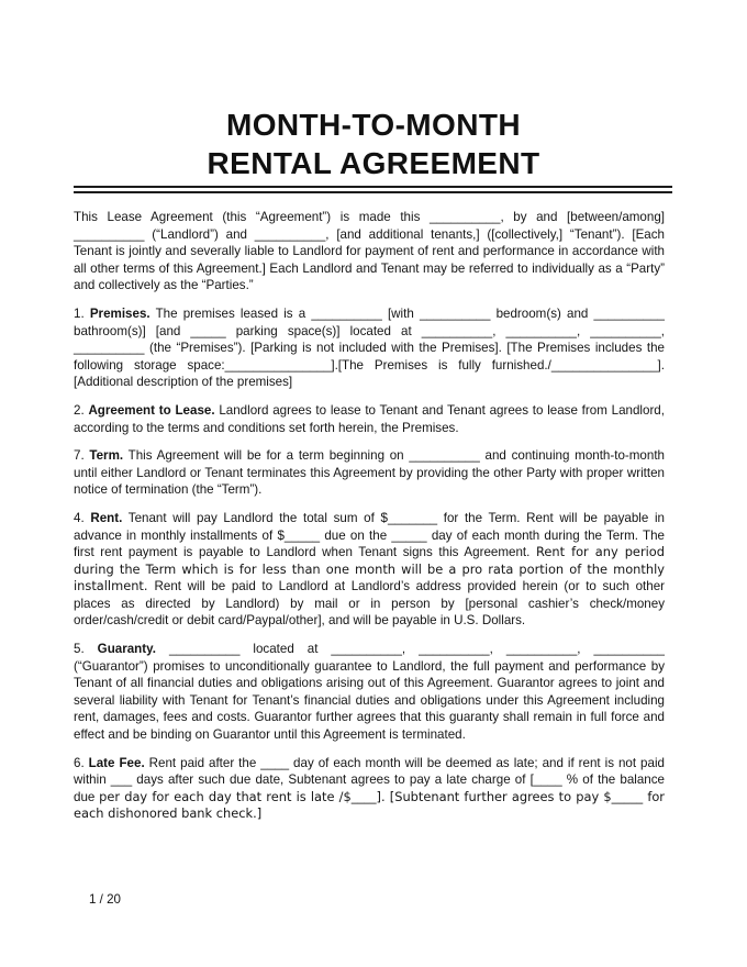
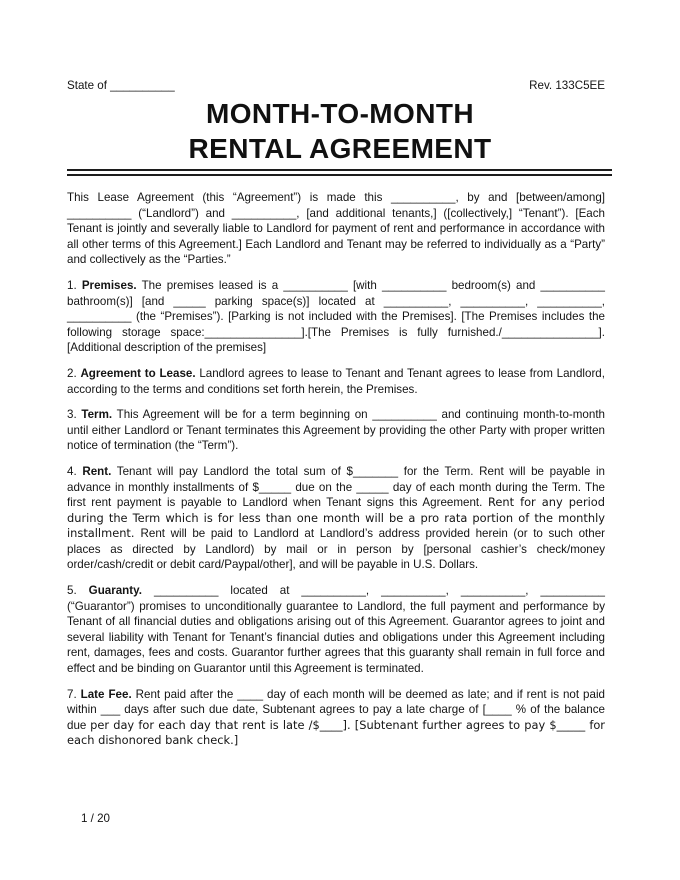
+ State of __________
+ Rev. 133C5EE
  MONTH-TO-MONTH
  RENTAL AGREEMENT
  This Lease Agreement (this “Agreement”) is made this __________, by and [between/among] __________ (“Landlord”) and __________, [and additional tenants,] ([collectively,] “Tenant”). [Each Tenant is jointly and severally liable to Landlord for payment of rent and performance in accordance with all other terms of this Agreement.] Each Landlord and Tenant may be referred to individually as a “Party” and collectively as the “Parties.”
  1. Premises. The premises leased is a __________ [with __________ bedroom(s) and __________ bathroom(s)] [and _____ parking space(s)] located at __________, __________, __________, __________ (the “Premises”). [Parking is not included with the Premises]. [The Premises includes the following storage space:_______________].[The Premises is fully furnished./_______________]. [Additional description of the premises]
  2. Agreement to Lease. Landlord agrees to lease to Tenant and Tenant agrees to lease from Landlord, according to the terms and conditions set forth herein, the Premises.
- 7. Term. This Agreement will be for a term beginning on __________ and continuing month-to-month until either Landlord or Tenant terminates this Agreement by providing the other Party with proper written notice of termination (the “Term”).
+ 3. Term. This Agreement will be for a term beginning on __________ and continuing month-to-month until either Landlord or Tenant terminates this Agreement by providing the other Party with proper written notice of termination (the “Term”).
  4. Rent. Tenant will pay Landlord the total sum of $_______ for the Term. Rent will be payable in advance in monthly installments of $_____ due on the _____ day of each month during the Term. The first rent payment is payable to Landlord when Tenant signs this Agreement. Rent for any period during the Term which is for less than one month will be a pro rata portion of the monthly installment. Rent will be paid to Landlord at Landlord’s address provided herein (or to such other places as directed by Landlord) by mail or in person by [personal cashier’s check/money order/cash/credit or debit card/Paypal/other], and will be payable in U.S. Dollars.
  5. Guaranty. __________ located at __________, __________, __________, __________ (“Guarantor”) promises to unconditionally guarantee to Landlord, the full payment and performance by Tenant of all financial duties and obligations arising out of this Agreement. Guarantor agrees to joint and several liability with Tenant for Tenant’s financial duties and obligations under this Agreement including rent, damages, fees and costs. Guarantor further agrees that this guaranty shall remain in full force and effect and be binding on Guarantor until this Agreement is terminated.
- 6. Late Fee. Rent paid after the ____ day of each month will be deemed as late; and if rent is not paid within ___ days after such due date, Subtenant agrees to pay a late charge of [____ % of the balance due per day for each day that rent is late /$____]. [Subtenant further agrees to pay $_____ for each dishonored bank check.]
+ 7. Late Fee. Rent paid after the ____ day of each month will be deemed as late; and if rent is not paid within ___ days after such due date, Subtenant agrees to pay a late charge of [____ % of the balance due per day for each day that rent is late /$____]. [Subtenant further agrees to pay $_____ for each dishonored bank check.]
  1 / 20
